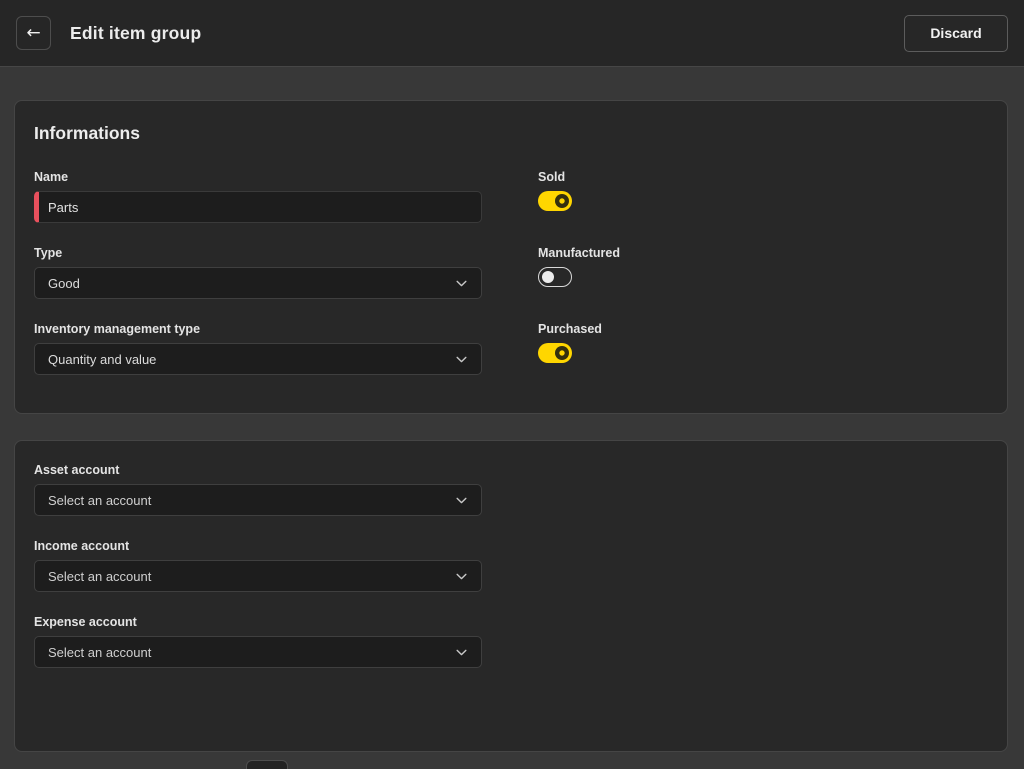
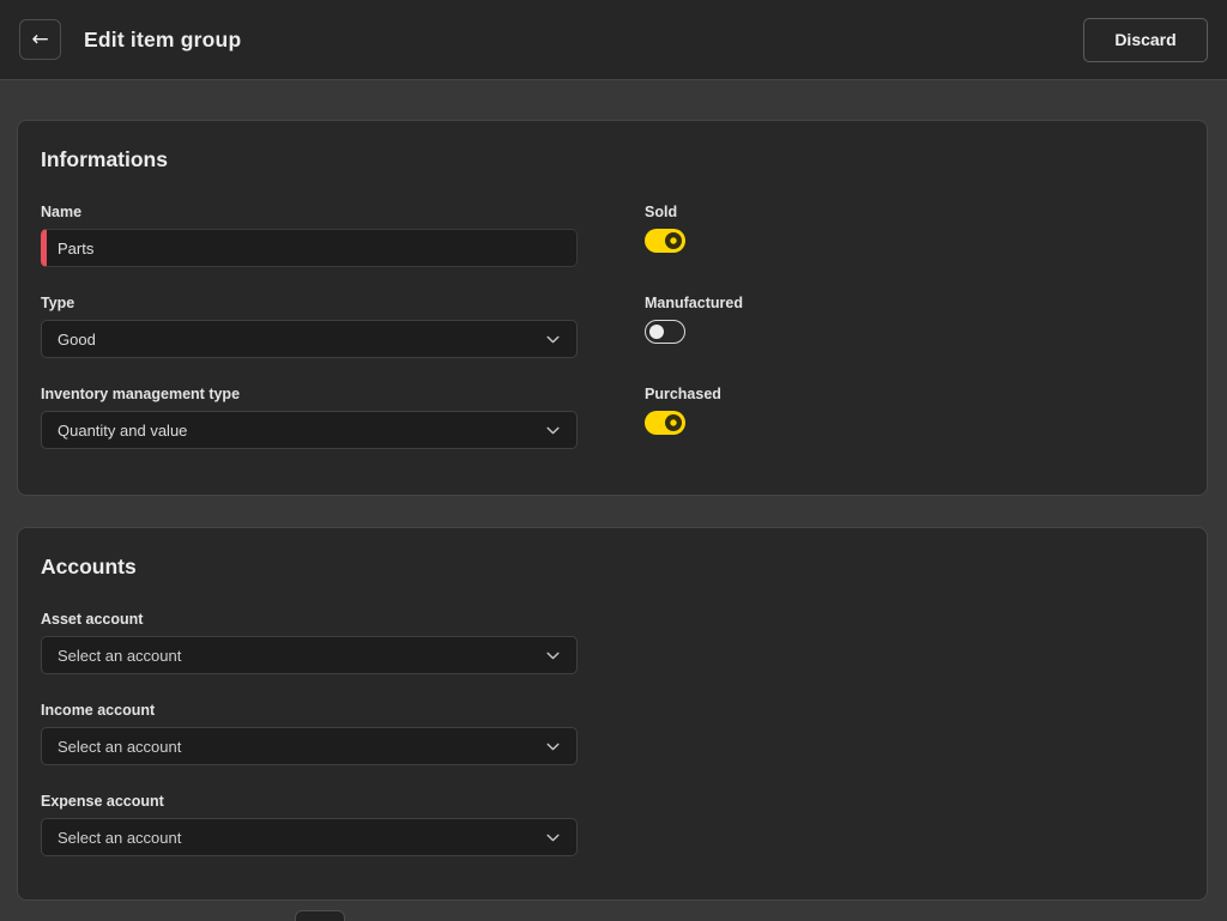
  ←
  Edit item group
  Discard
  Informations
  Name
  Parts
  Sold
  Type
  Good
  Manufactured
  Inventory management type
  Quantity and value
  Purchased
+ Accounts
  Asset account
  Select an account
  Income account
  Select an account
  Expense account
  Select an account
